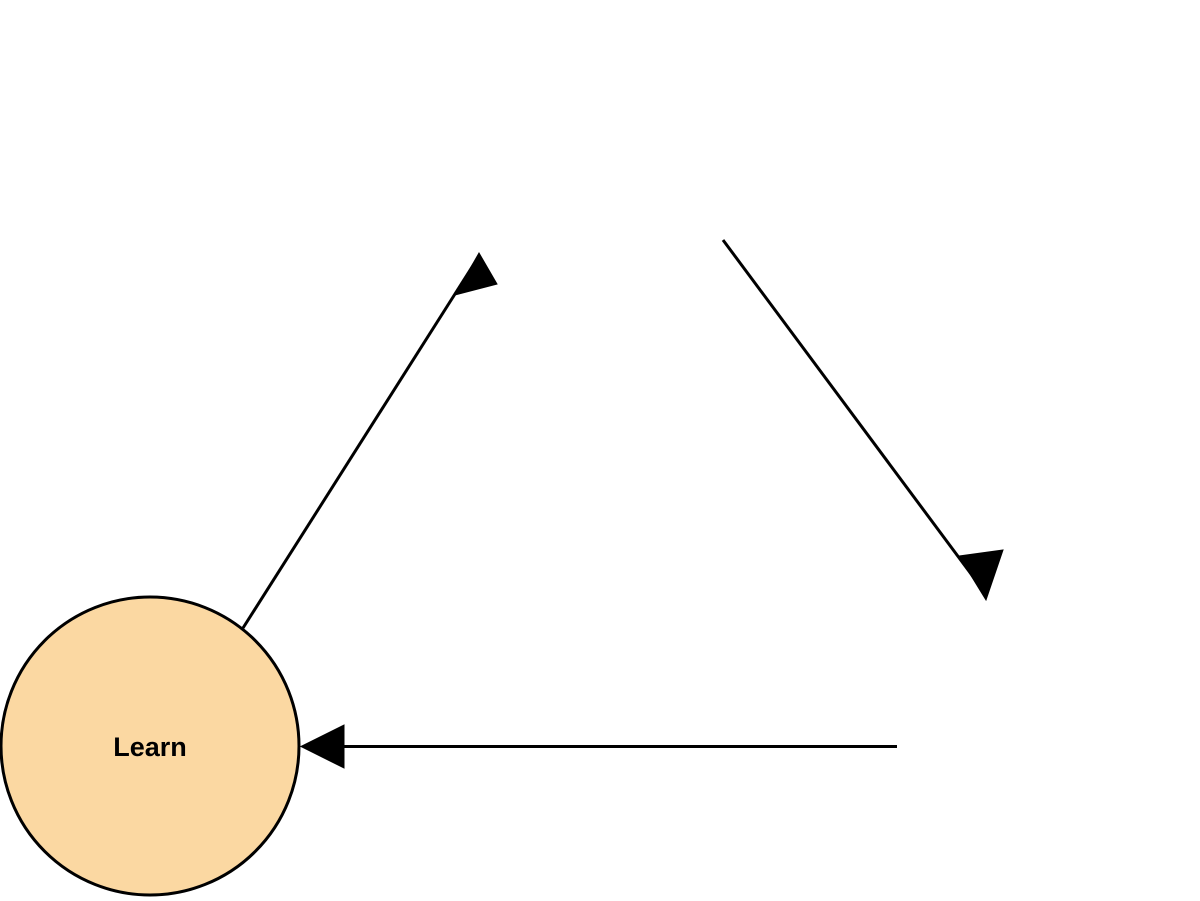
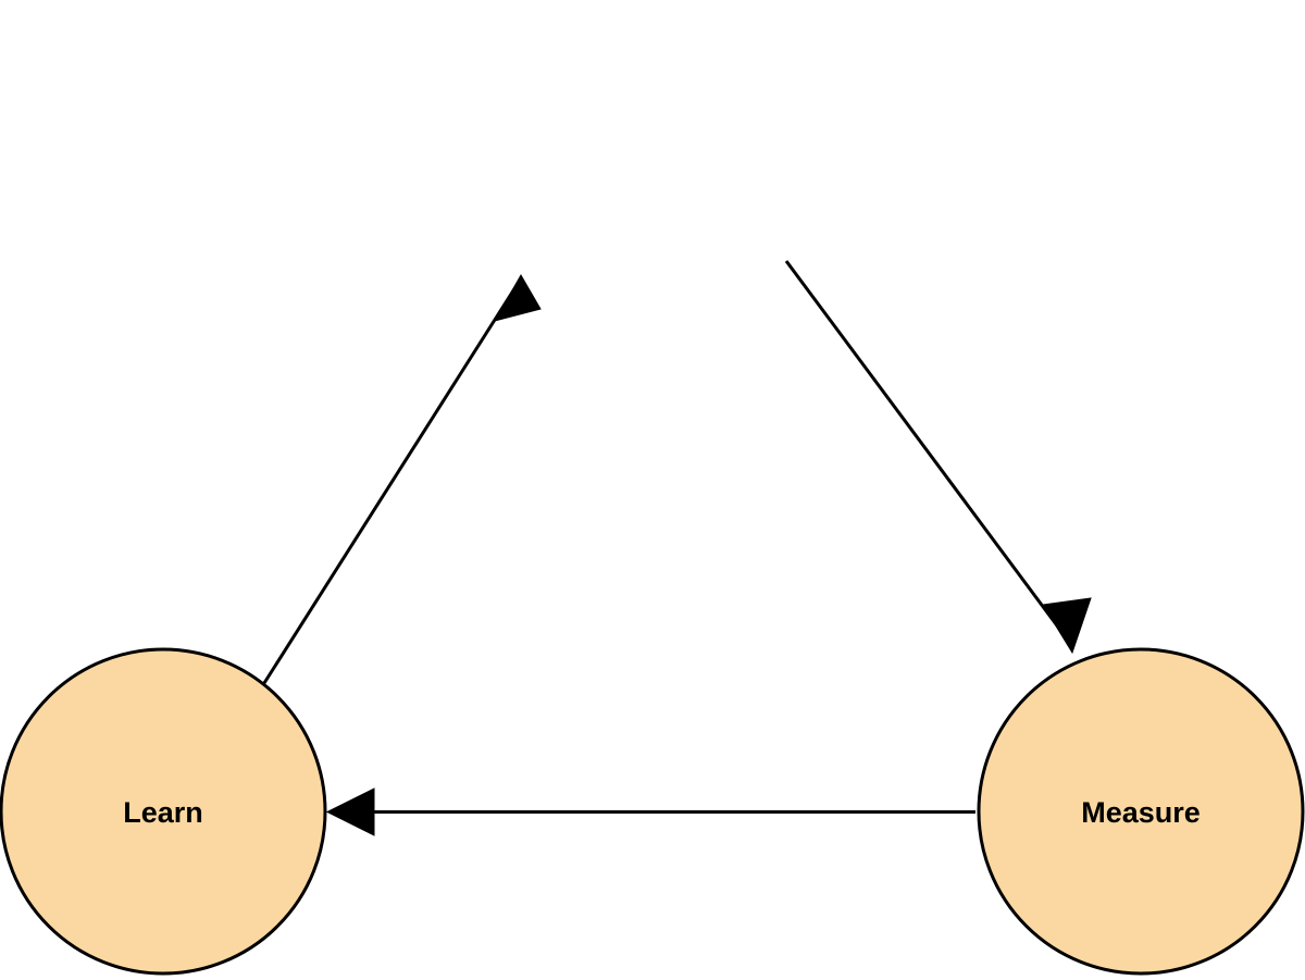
  Learn
+ Measure
